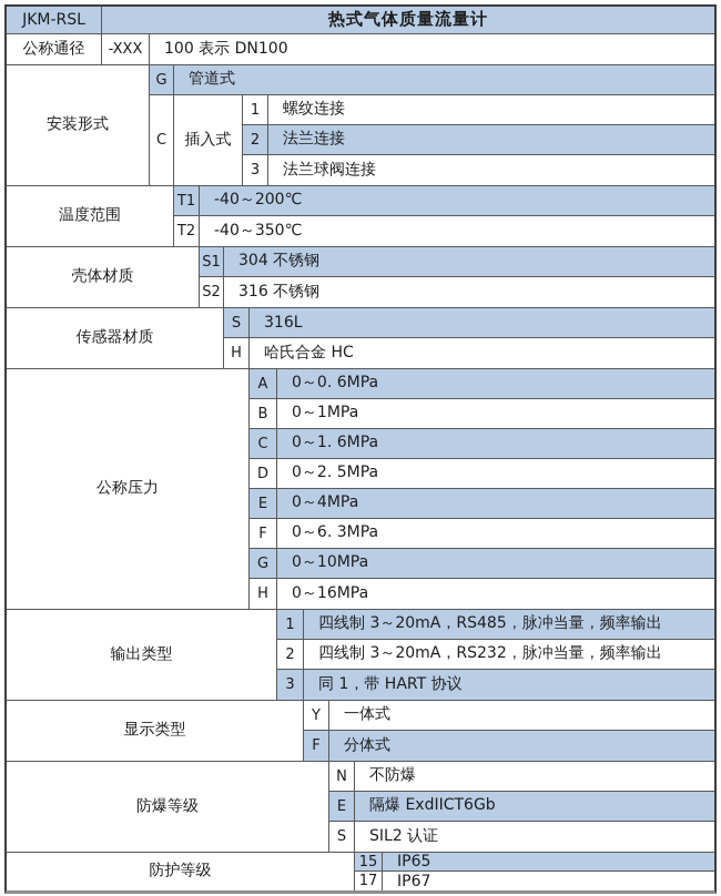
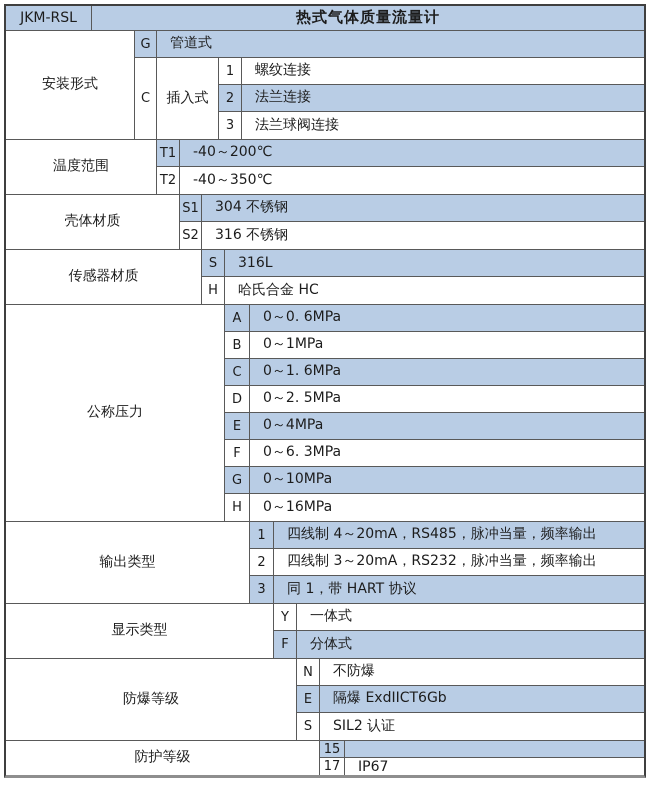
  JKM-RSL
  热式气体质量流量计
- 公称通径
- -XXX
- 100 表示 DN100
  安装形式
  G
  管道式
  C
  插入式
  1
  螺纹连接
  2
  法兰连接
  3
  法兰球阀连接
  温度范围
  T1
  -40～200℃
  T2
  -40～350℃
  壳体材质
  S1
  304 不锈钢
  S2
  316 不锈钢
  传感器材质
  S
  316L
  H
  哈氏合金 HC
  公称压力
  A
  0～0. 6MPa
  B
  0～1MPa
  C
  0～1. 6MPa
  D
  0～2. 5MPa
  E
  0～4MPa
  F
  0～6. 3MPa
  G
  0～10MPa
  H
  0～16MPa
  输出类型
  1
- 四线制 3～20mA，RS485，脉冲当量，频率输出
+ 四线制 4～20mA，RS485，脉冲当量，频率输出
  2
  四线制 3～20mA，RS232，脉冲当量，频率输出
  3
  同 1，带 HART 协议
  显示类型
  Y
  一体式
  F
  分体式
  防爆等级
  N
  不防爆
  E
  隔爆 ExdIICT6Gb
  S
  SIL2 认证
  防护等级
  15
- IP65
  17
  IP67
